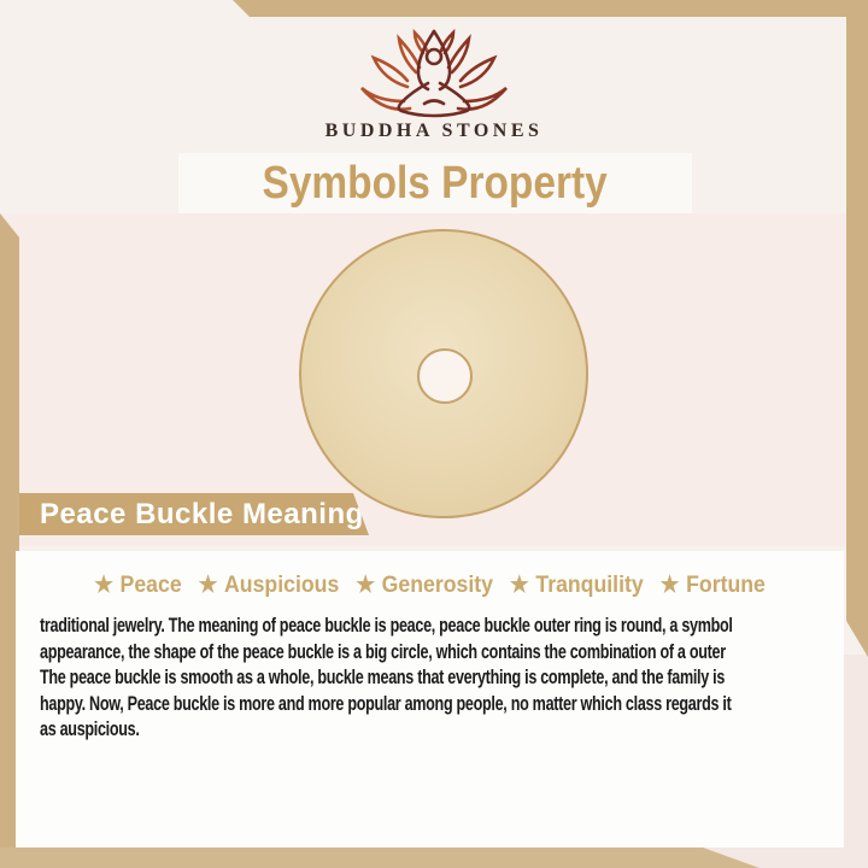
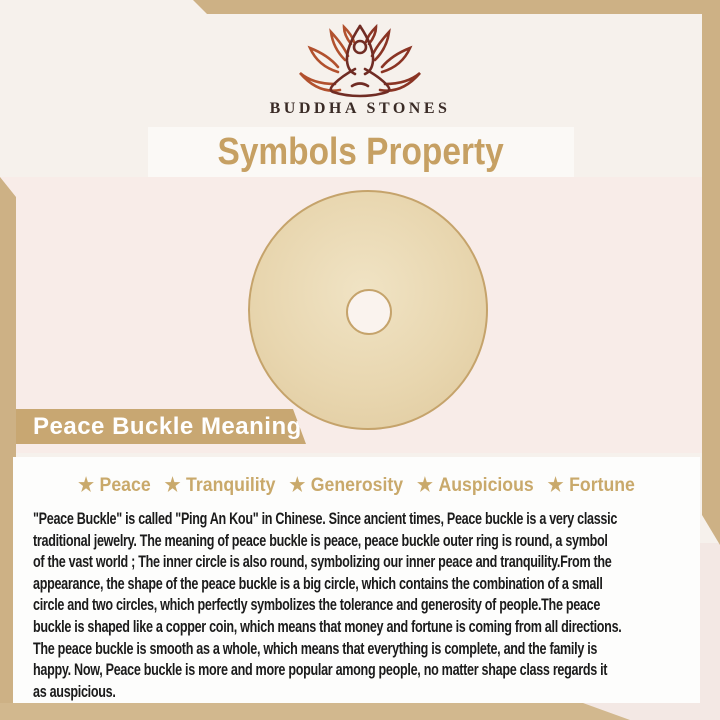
  BUDDHA STONES
  Symbols Property
  Peace Buckle Meaning
  ★
  Peace
  ★
- Auspicious
+ Tranquility
  ★
  Generosity
  ★
- Tranquility
+ Auspicious
  ★
  Fortune
+ "Peace Buckle" is called "Ping An Kou" in Chinese. Since ancient times, Peace buckle is a very classic
  traditional jewelry. The meaning of peace buckle is peace, peace buckle outer ring is round, a symbol
+ of the vast world ; The inner circle is also round, symbolizing our inner peace and tranquility.From the
- appearance, the shape of the peace buckle is a big circle, which contains the combination of a outer
+ appearance, the shape of the peace buckle is a big circle, which contains the combination of a small
+ circle and two circles, which perfectly symbolizes the tolerance and generosity of people.The peace
+ buckle is shaped like a copper coin, which means that money and fortune is coming from all directions.
- The peace buckle is smooth as a whole, buckle means that everything is complete, and the family is
+ The peace buckle is smooth as a whole, which means that everything is complete, and the family is
- happy. Now, Peace buckle is more and more popular among people, no matter which class regards it
+ happy. Now, Peace buckle is more and more popular among people, no matter shape class regards it
  as auspicious.
